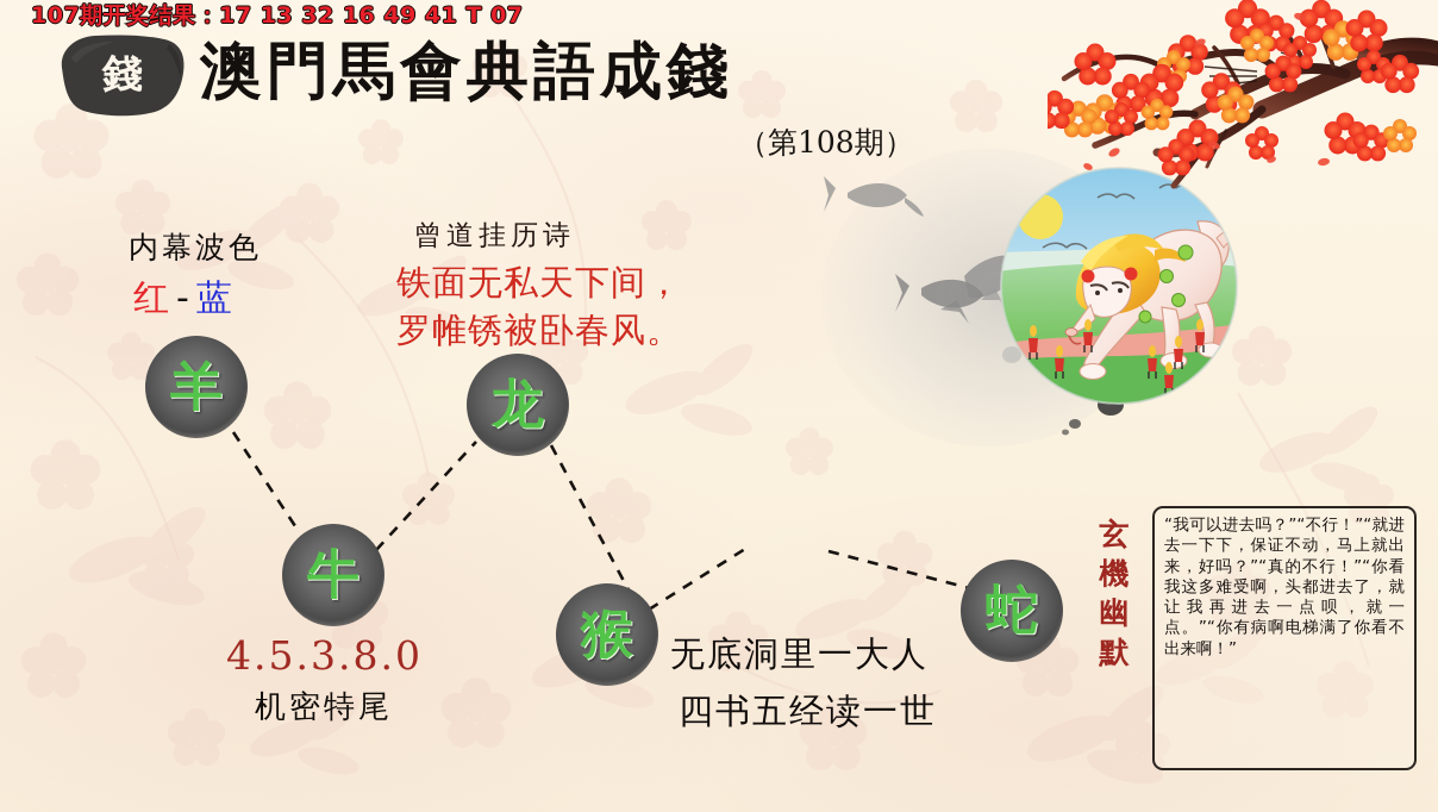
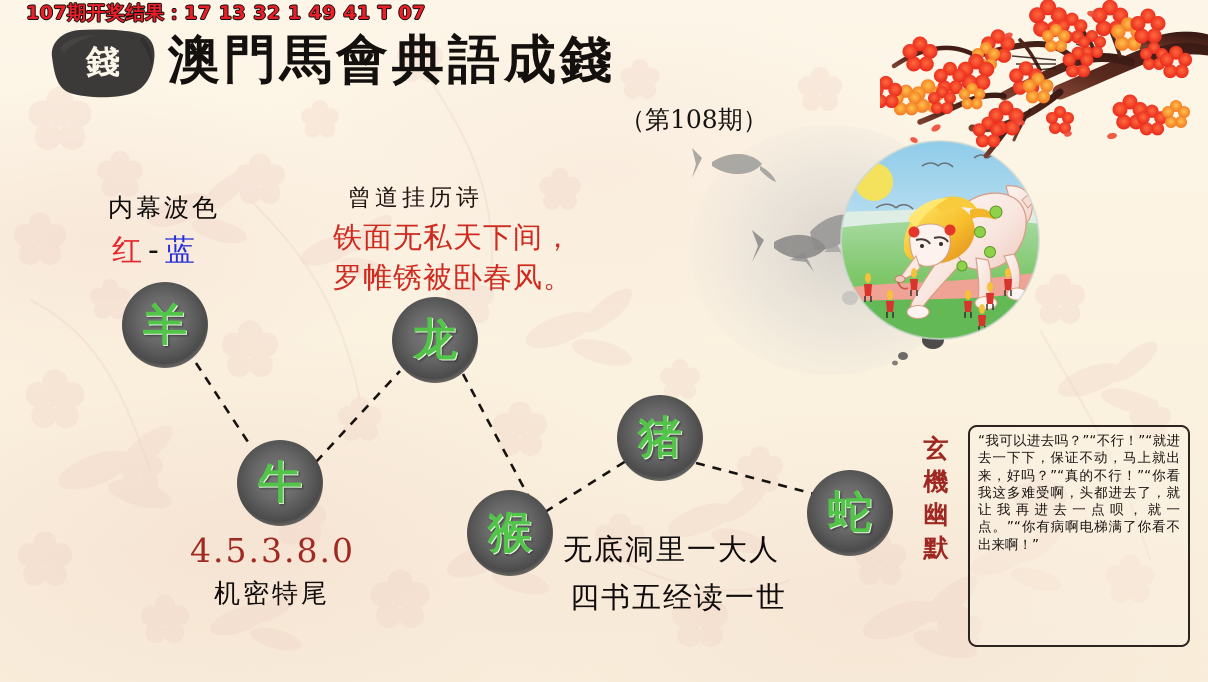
- 107期开奖结果：17 13 32 16 49 41 T 07
+ 107期开奖结果：17 13 32 1 49 41 T 07
  錢
  澳門馬會典語成錢
  （第108期）
  内幕波色
  红-蓝
  曾道挂历诗
  铁面无私天下间，
  罗帷锈被卧春风。
  羊
  龙
  牛
+ 猪
  猴
  蛇
  4.5.3.8.0
  机密特尾
  无底洞里一大人
  四书五经读一世
  玄
  機
  幽
  默
  “我可以进去吗？”“不行！”“就进去一下下，保证不动，马上就出来，好吗？”“真的不行！”“你看我这多难受啊，头都进去了，就让我再进去一点呗，就一点。”“你有病啊电梯满了你看不出来啊！”
